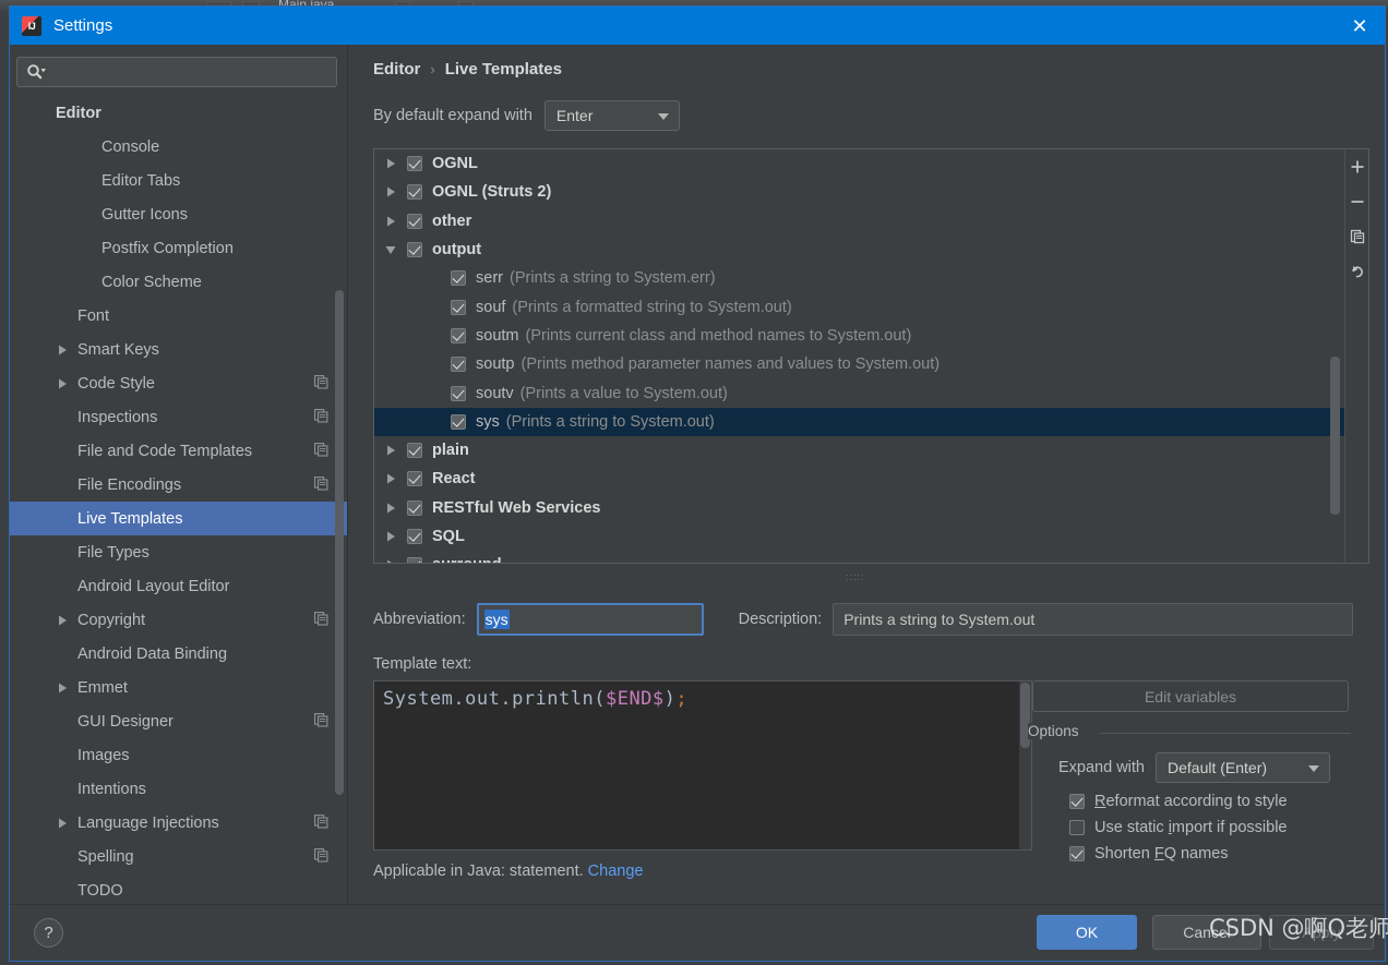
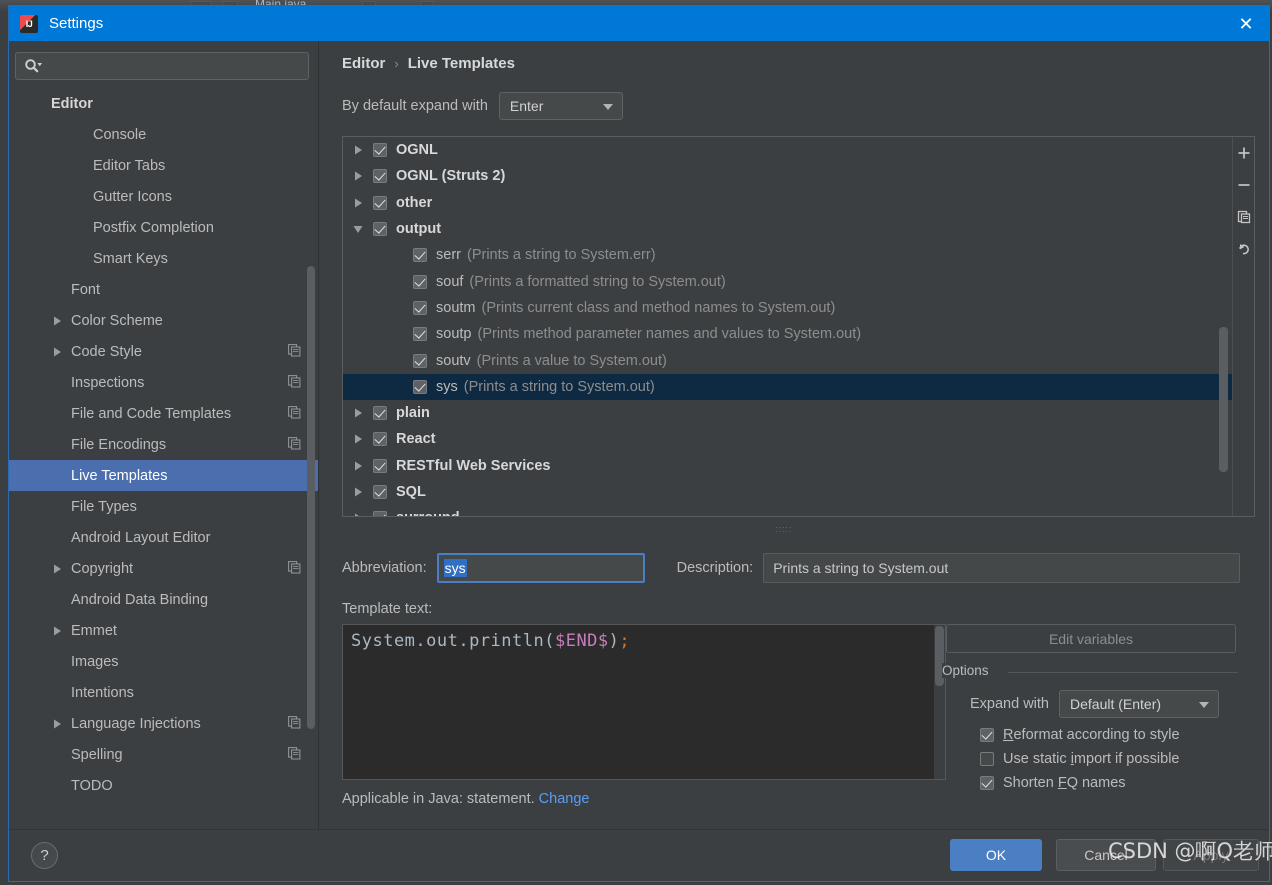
  Main.java
  Settings
  ✕
  Editor
  Console
  Editor Tabs
  Gutter Icons
  Postfix Completion
- Color Scheme
+ Smart Keys
  Font
- Smart Keys
+ Color Scheme
  Code Style
  Inspections
  File and Code Templates
  File Encodings
  Live Templates
  File Types
  Android Layout Editor
  Copyright
  Android Data Binding
  Emmet
- GUI Designer
  Images
  Intentions
  Language Injections
  Spelling
  TODO
  Editor
  ›
  Live Templates
  By default expand with
  Enter
  OGNL
  OGNL (Struts 2)
  other
  output
  serr
  (Prints a string to System.err)
  souf
  (Prints a formatted string to System.out)
  soutm
  (Prints current class and method names to System.out)
  soutp
  (Prints method parameter names and values to System.out)
  soutv
  (Prints a value to System.out)
  sys
  (Prints a string to System.out)
  plain
  React
  RESTful Web Services
  SQL
  :::::
  Abbreviation:
  sys
  Description:
  Prints a string to System.out
  Template text:
  System.out.println($END$);
  Edit variables
  Options
  Expand with
  Default (Enter)
  Reformat according to style
  Use static import if possible
  Shorten FQ names
  Applicable in Java: statement. Change
  ?
  OK
  Cancel
  Apply
  CSDN @啊Q老师
